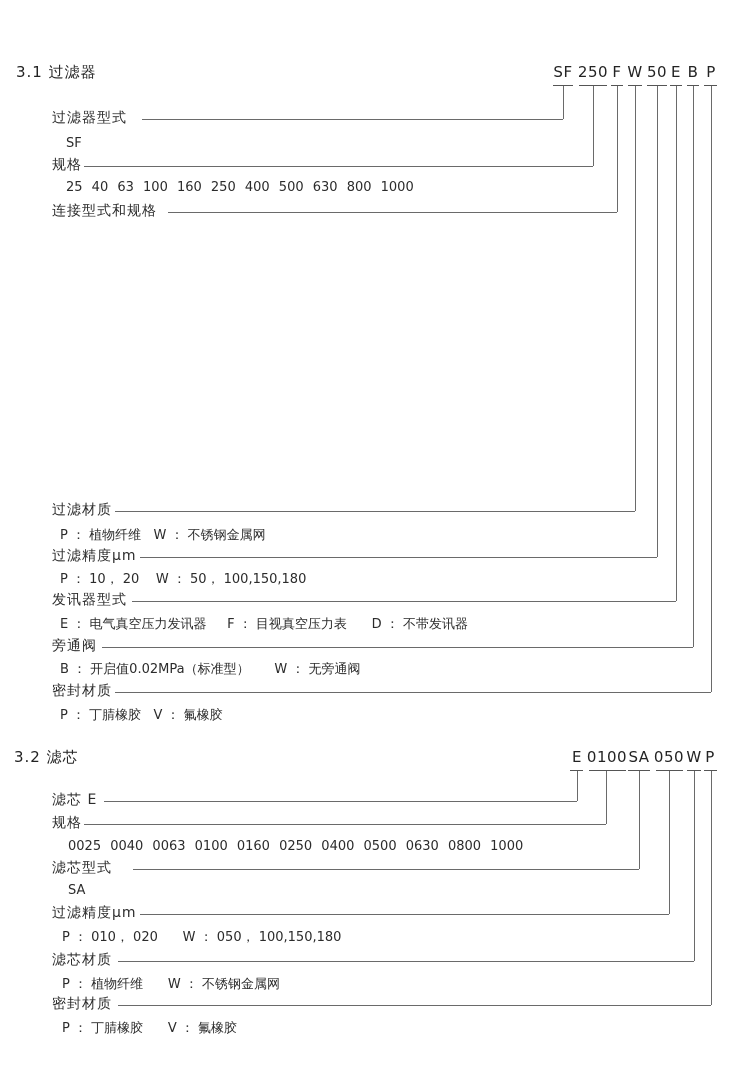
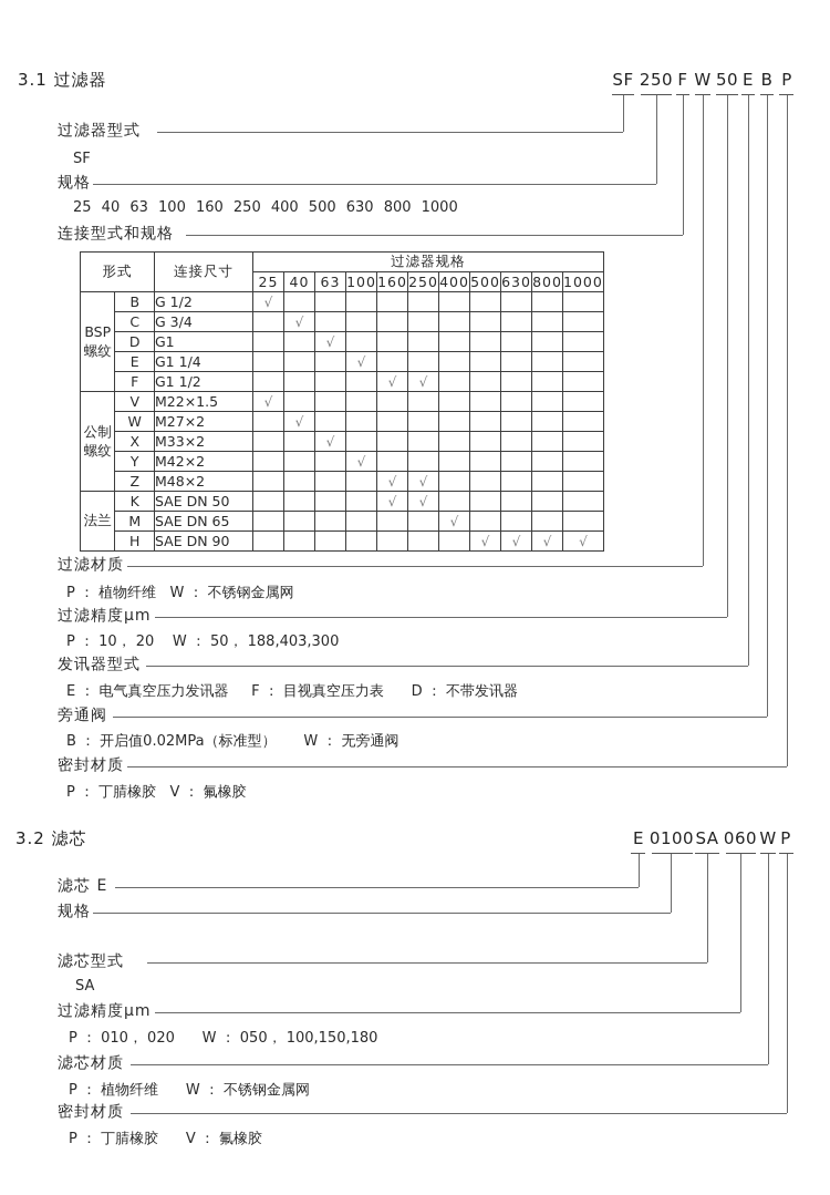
  3.1 过滤器
  SF
  250
  F
  W
  50
  E
  B
  P
  过滤器型式
  SF
  规格
  25 40 63 100 160 250 400 500 630 800 1000
  连接型式和规格
+ 形式	连接尺寸	过滤器规格
+ 25	40	63	100	160	250	400	500	630	800	1000
+ BSP螺纹	B	G 1/2	√
+ C	G 3/4		√
+ D	G1			√
+ E	G1 1/4				√
+ F	G1 1/2					√	√
+ 公制螺纹	V	M22×1.5	√
+ W	M27×2		√
+ X	M33×2			√
+ Y	M42×2				√
+ Z	M48×2					√	√
+ 法兰	K	SAE DN 50					√	√
+ M	SAE DN 65							√
+ H	SAE DN 90								√	√	√	√
  过滤材质
  P ： 植物纤维 W ： 不锈钢金属网
  过滤精度μm
- P ： 10， 20 W ： 50， 100,150,180
+ P ： 10， 20 W ： 50， 188,403,300
  发讯器型式
  E ： 电气真空压力发讯器 F ： 目视真空压力表 D ： 不带发讯器
  旁通阀
  B ： 开启值0.02MPa（标准型） W ： 无旁通阀
  密封材质
  P ： 丁腈橡胶 V ： 氟橡胶
  3.2 滤芯
  E
  0100
  SA
- 050
+ 060
  W
  P
  滤芯 E
  规格
- 0025 0040 0063 0100 0160 0250 0400 0500 0630 0800 1000
  滤芯型式
  SA
  过滤精度μm
  P ： 010， 020 W ： 050， 100,150,180
  滤芯材质
  P ： 植物纤维 W ： 不锈钢金属网
  密封材质
  P ： 丁腈橡胶 V ： 氟橡胶
